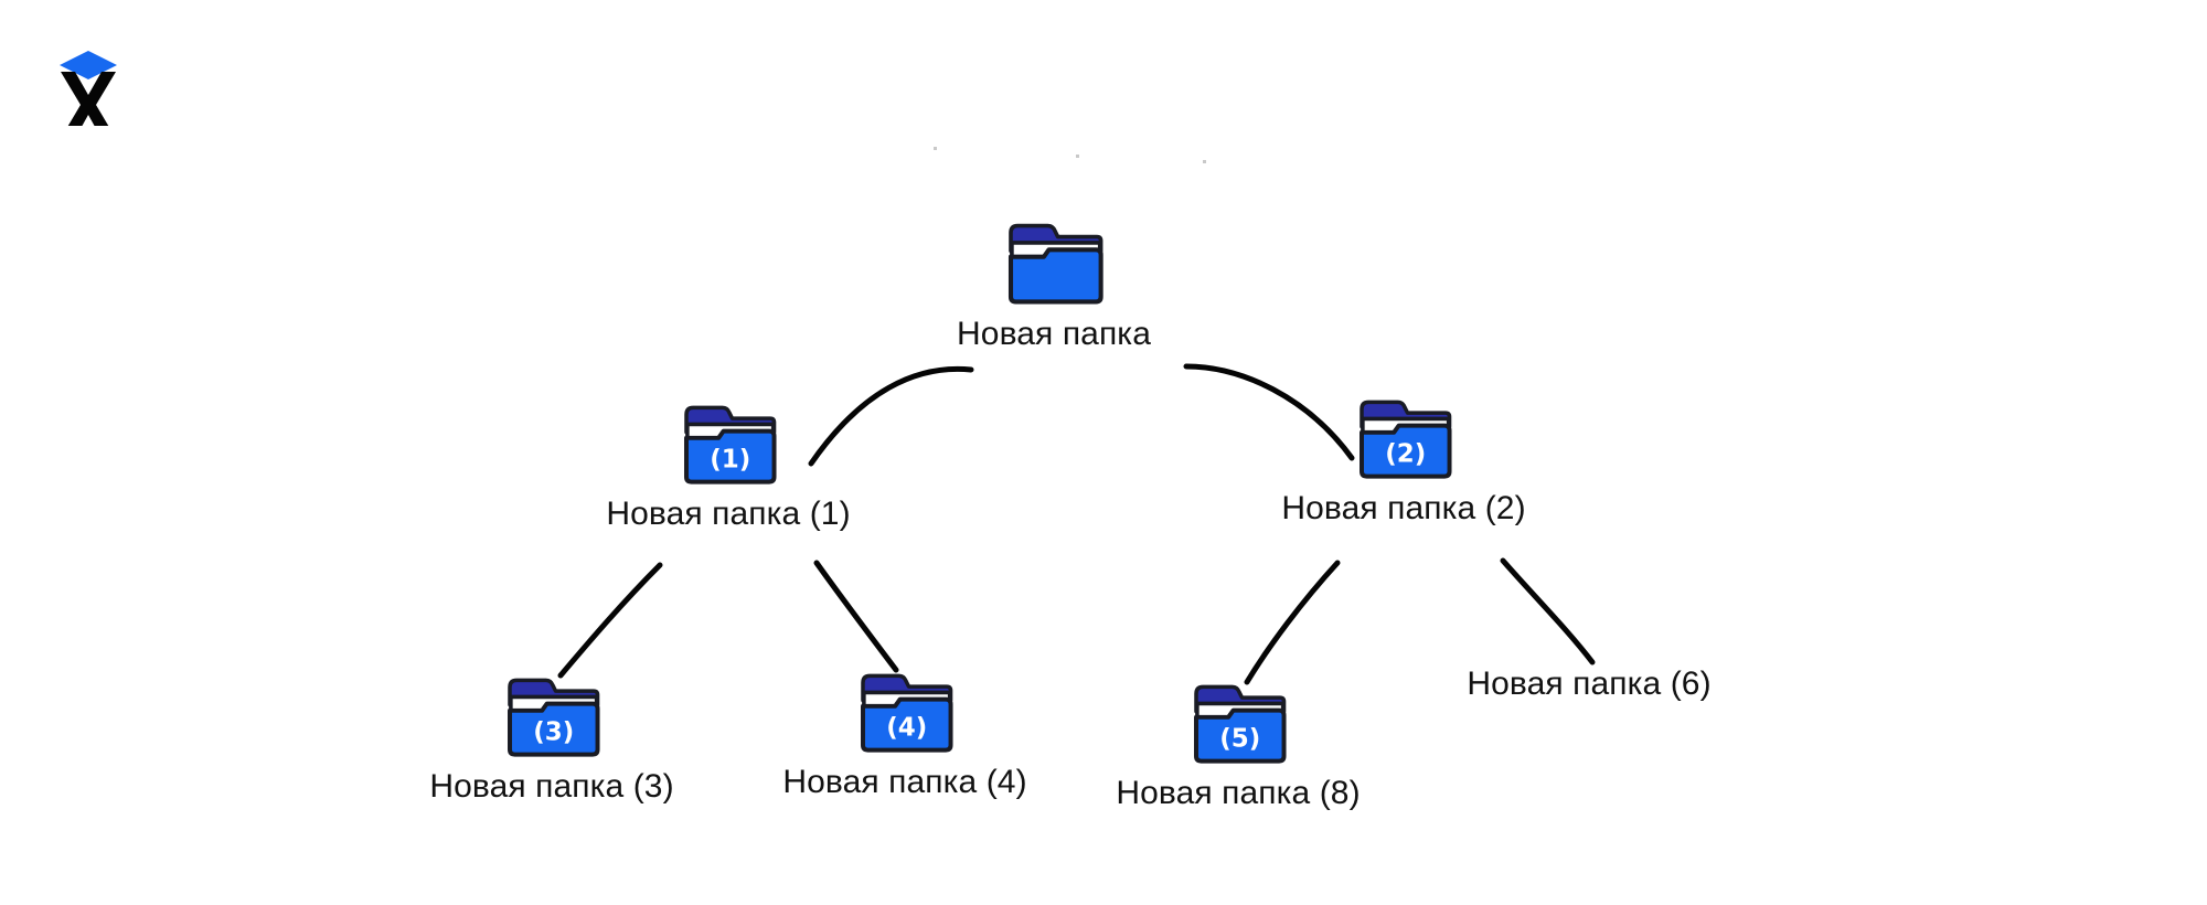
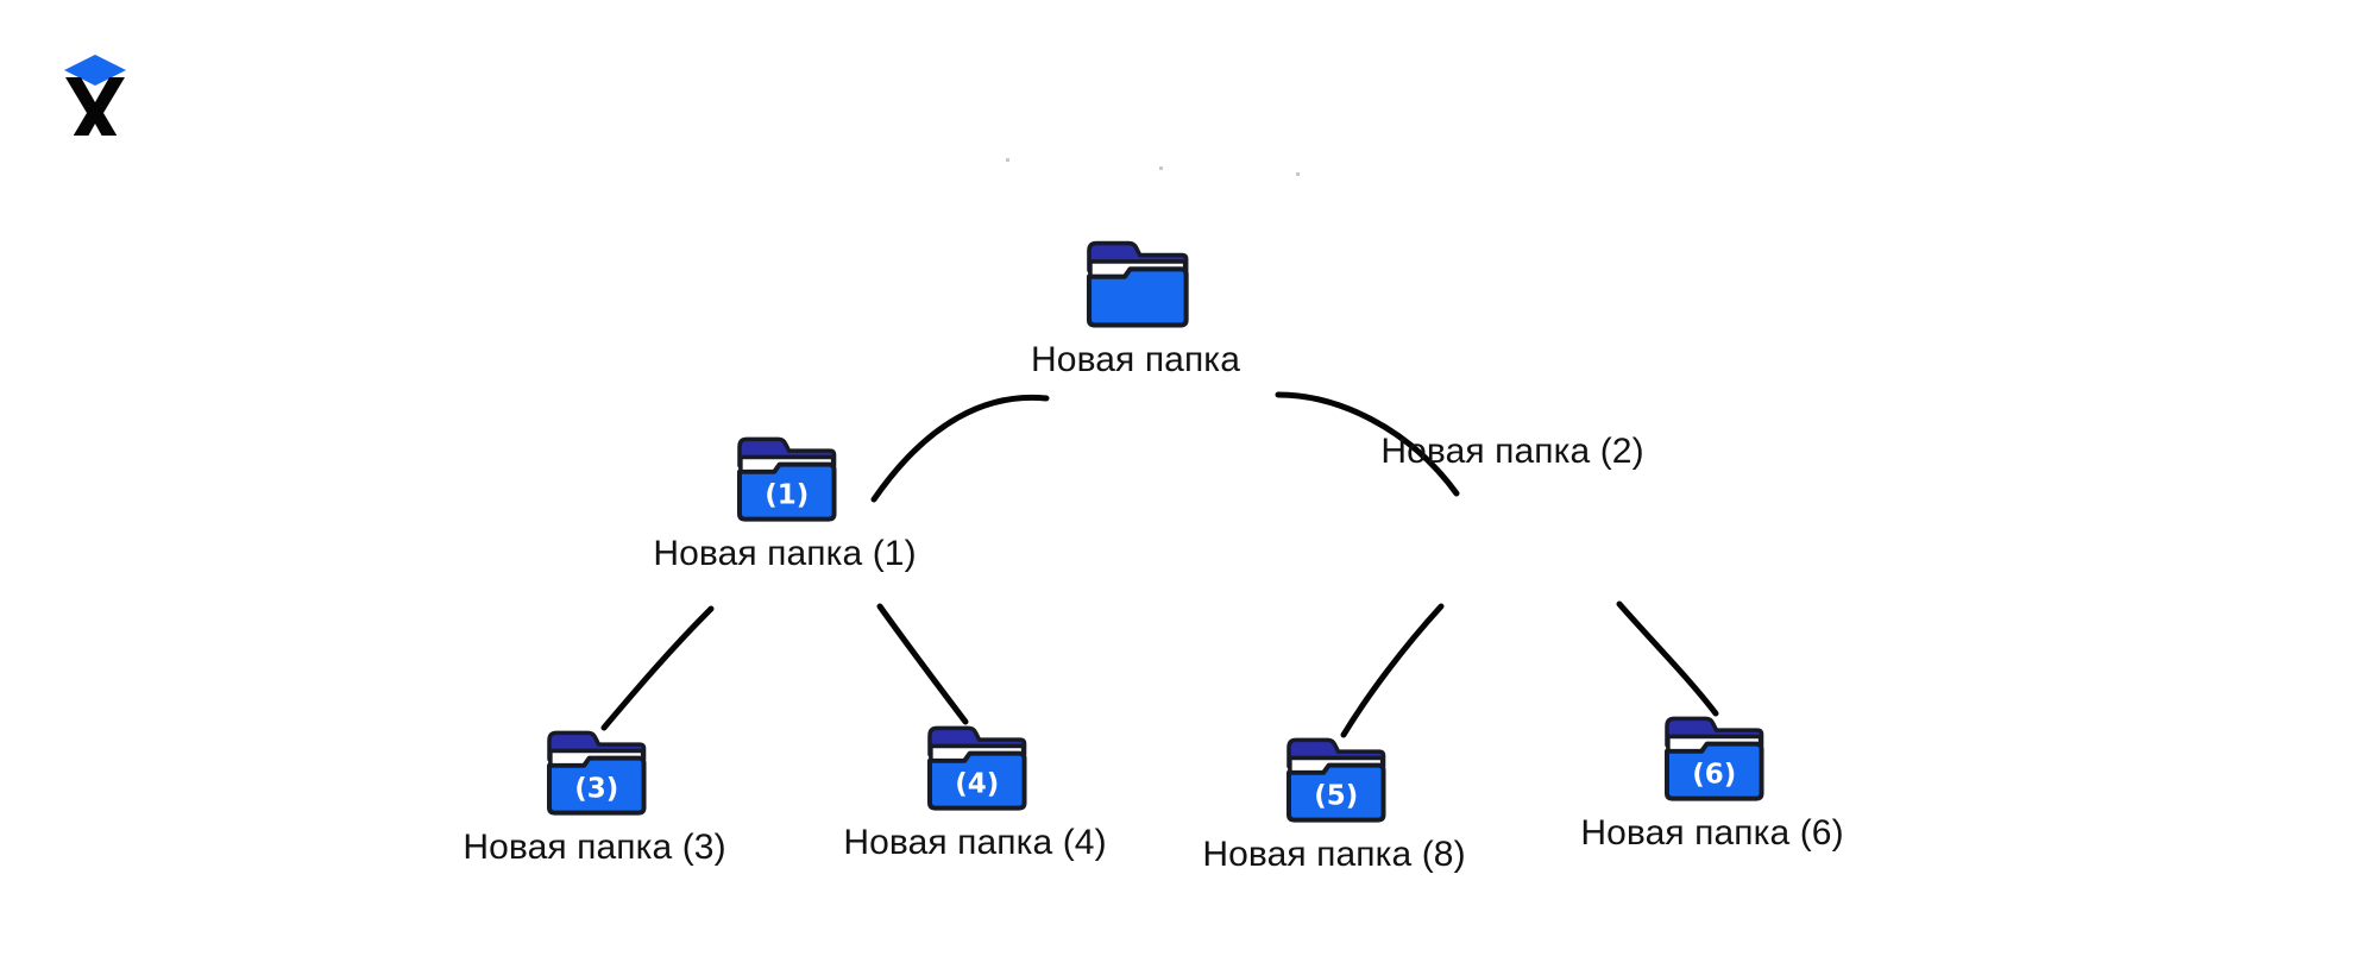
  Новая папка
  (1)
  Новая папка (1)
- (2)
  Новая папка (2)
  (3)
  Новая папка (3)
  (4)
  Новая папка (4)
  (5)
  Новая папка (8)
+ (6)
  Новая папка (6)
